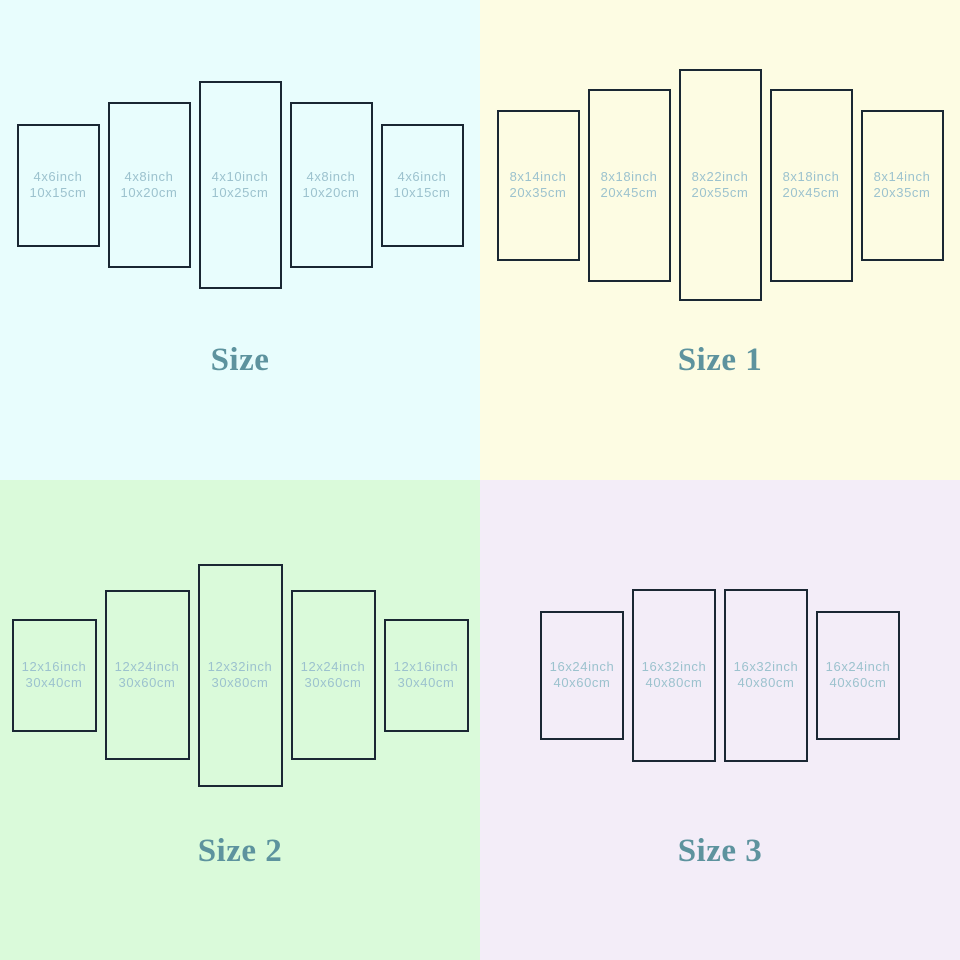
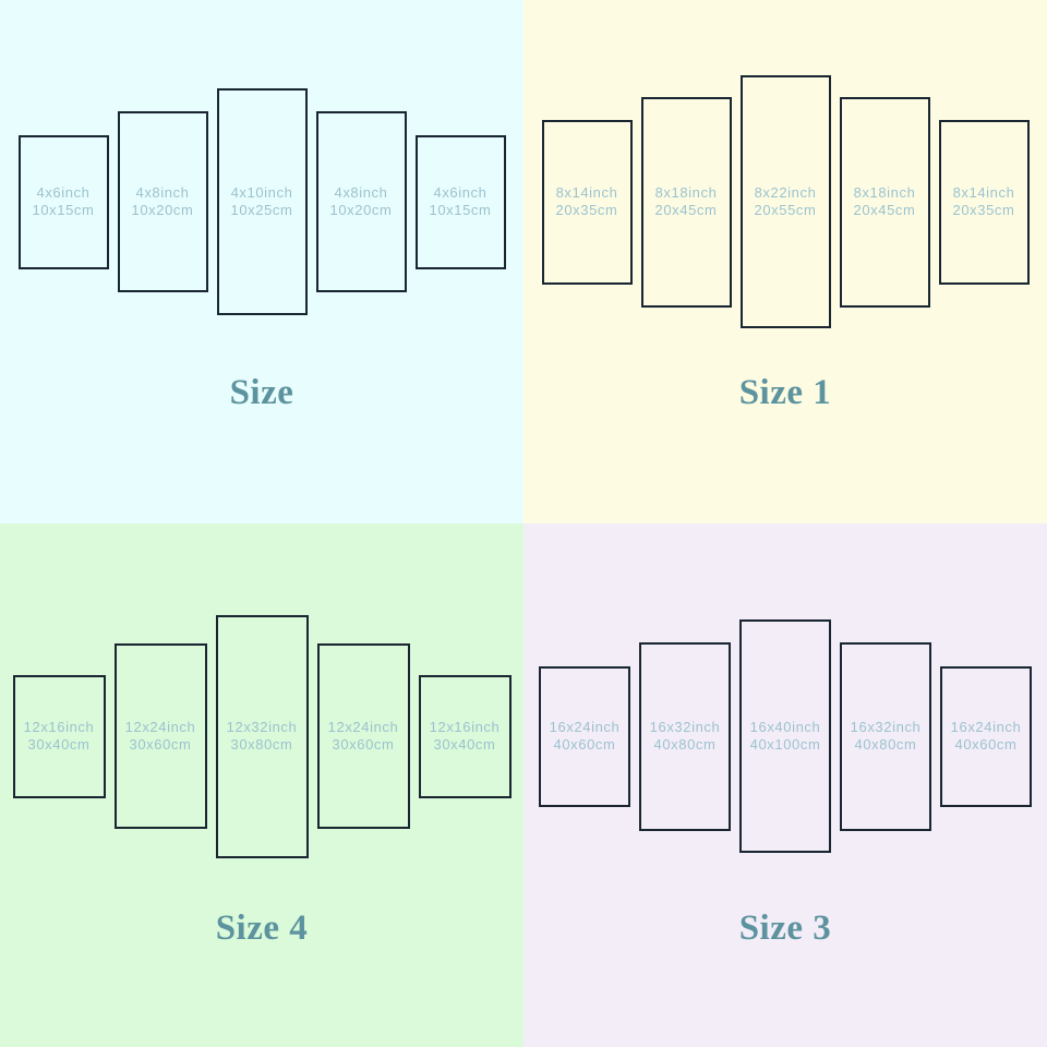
  4x6inch
  10x15cm
  4x8inch
  10x20cm
  4x10inch
  10x25cm
  4x8inch
  10x20cm
  4x6inch
  10x15cm
  Size
  8x14inch
  20x35cm
  8x18inch
  20x45cm
  8x22inch
  20x55cm
  8x18inch
  20x45cm
  8x14inch
  20x35cm
  Size 1
  12x16inch
  30x40cm
  12x24inch
  30x60cm
  12x32inch
  30x80cm
  12x24inch
  30x60cm
  12x16inch
  30x40cm
- Size 2
+ Size 4
  16x24inch
  40x60cm
  16x32inch
  40x80cm
+ 16x40inch
+ 40x100cm
  16x32inch
  40x80cm
  16x24inch
  40x60cm
  Size 3
